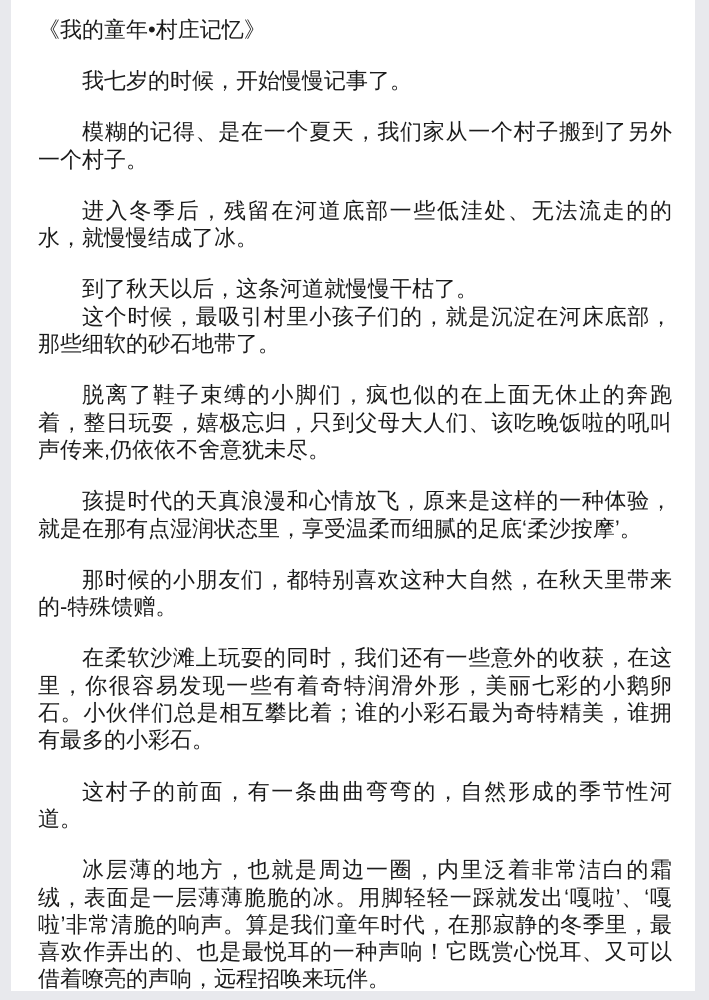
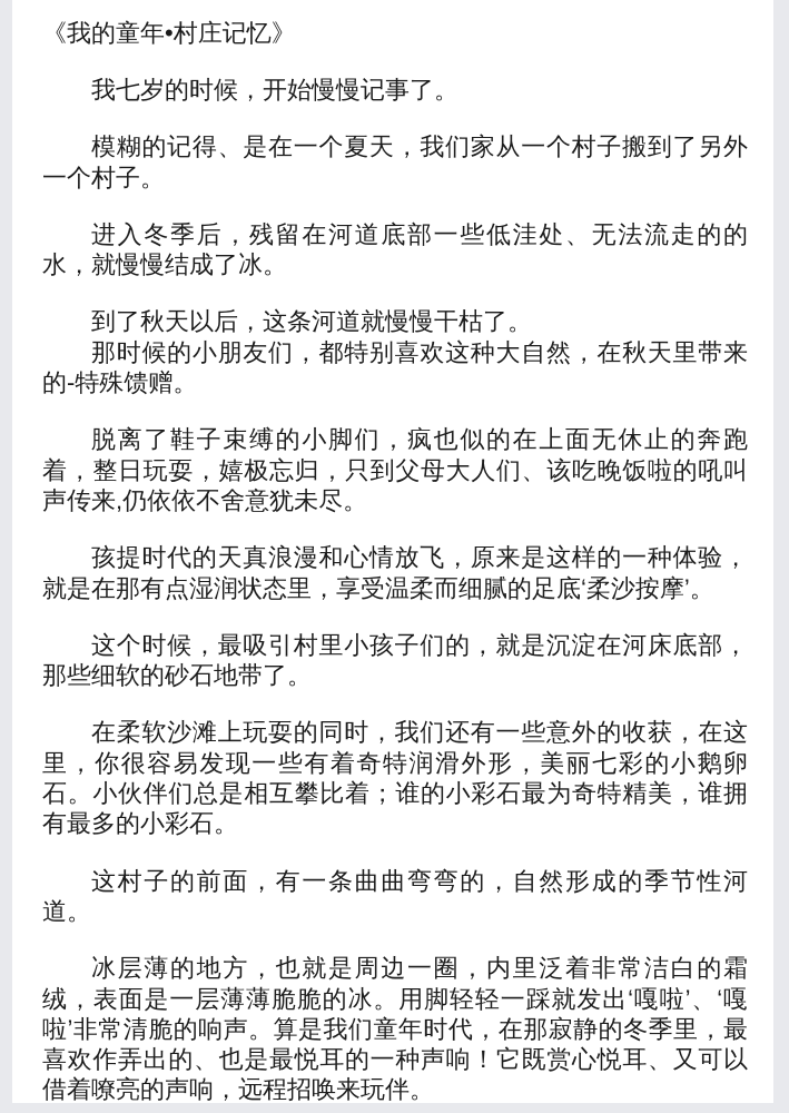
  《我的童年•村庄记忆》
  我七岁的时候，开始慢慢记事了。
  模糊的记得、是在一个夏天，我们家从一个村子搬到了另外一个村子。
  进入冬季后，残留在河道底部一些低洼处、无法流走的的水，就慢慢结成了冰。
  到了秋天以后，这条河道就慢慢干枯了。
- 这个时候，最吸引村里小孩子们的，就是沉淀在河床底部，那些细软的砂石地带了。
+ 那时候的小朋友们，都特别喜欢这种大自然，在秋天里带来的-特殊馈赠。
  脱离了鞋子束缚的小脚们，疯也似的在上面无休止的奔跑着，整日玩耍，嬉极忘归，只到父母大人们、该吃晚饭啦的吼叫声传来,仍依依不舍意犹未尽。
  孩提时代的天真浪漫和心情放飞，原来是这样的一种体验，就是在那有点湿润状态里，享受温柔而细腻的足底‘柔沙按摩’。
- 那时候的小朋友们，都特别喜欢这种大自然，在秋天里带来的-特殊馈赠。
+ 这个时候，最吸引村里小孩子们的，就是沉淀在河床底部，那些细软的砂石地带了。
  在柔软沙滩上玩耍的同时，我们还有一些意外的收获，在这里，你很容易发现一些有着奇特润滑外形，美丽七彩的小鹅卵石。小伙伴们总是相互攀比着；谁的小彩石最为奇特精美，谁拥有最多的小彩石。
  这村子的前面，有一条曲曲弯弯的，自然形成的季节性河道。
  冰层薄的地方，也就是周边一圈，内里泛着非常洁白的霜绒，表面是一层薄薄脆脆的冰。用脚轻轻一踩就发出‘嘎啦’、‘嘎啦’非常清脆的响声。算是我们童年时代，在那寂静的冬季里，最喜欢作弄出的、也是最悦耳的一种声响！它既赏心悦耳、又可以借着嘹亮的声响，远程招唤来玩伴。
